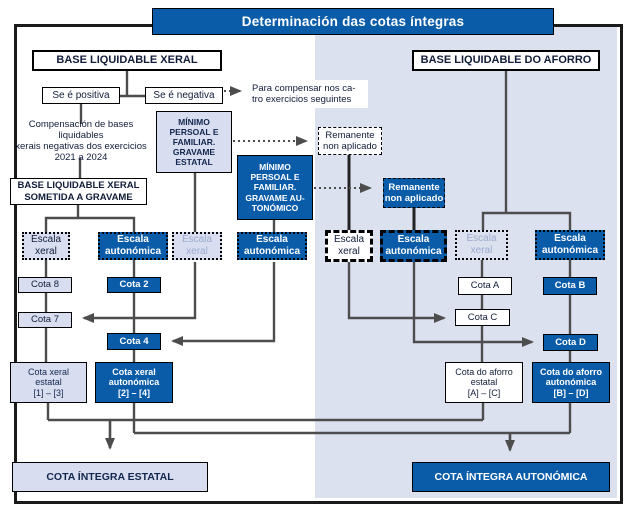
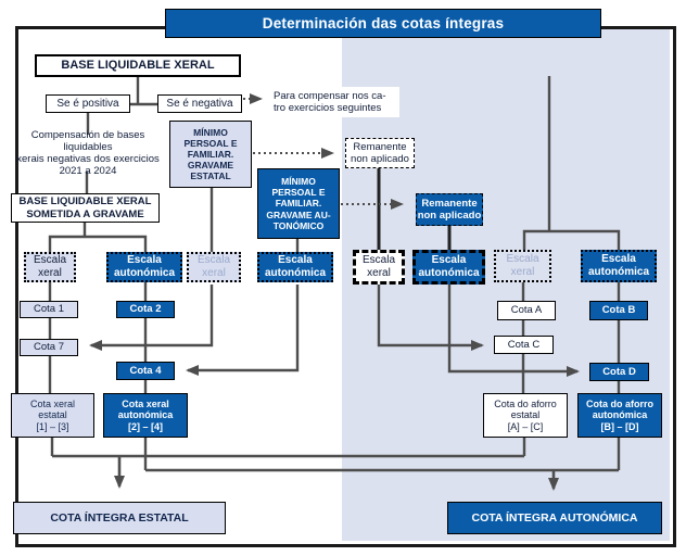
  Determinación das cotas íntegras
  BASE LIQUIDABLE XERAL
  Se é positiva
  Se é negativa
  Para compensar nos ca-
  tro exercicios seguintes
  Compensación de bases liquidables
  xerais negativas dos exercicios
  2021 a 2024
  MÍNIMO
  PERSOAL E
  FAMILIAR.
  GRAVAME
  ESTATAL
  MÍNIMO
  PERSOAL E
  FAMILIAR.
  GRAVAME AU-
  TONÓMICO
  BASE LIQUIDABLE XERAL
  SOMETIDA A GRAVAME
  Escala
  xeral
  Escala
  autonómica
  Escala
  xeral
  Escala
  autonómica
- Cota 8
+ Cota 1
  Cota 2
  Cota 7
  Cota 4
  Cota xeral
  estatal
  [1] – [3]
  Cota xeral
  autonómica
  [2] – [4]
  COTA ÍNTEGRA ESTATAL
- BASE LIQUIDABLE DO AFORRO
  Remanente
  non aplicado
  Remanente
  non aplicado
  Escala
  xeral
  Escala
  autonómica
  Escala
  xeral
  Escala
  autonómica
  Cota A
  Cota B
  Cota C
  Cota D
  Cota do aforro
  estatal
  [A] – [C]
  Cota do aforro
  autonómica
  [B] – [D]
  COTA ÍNTEGRA AUTONÓMICA
